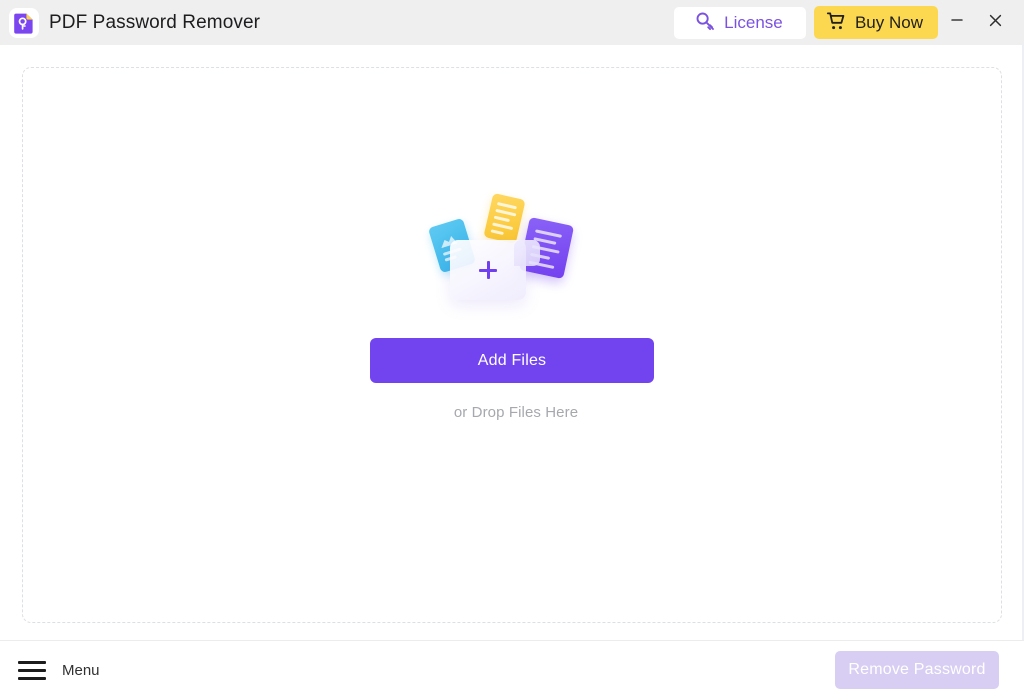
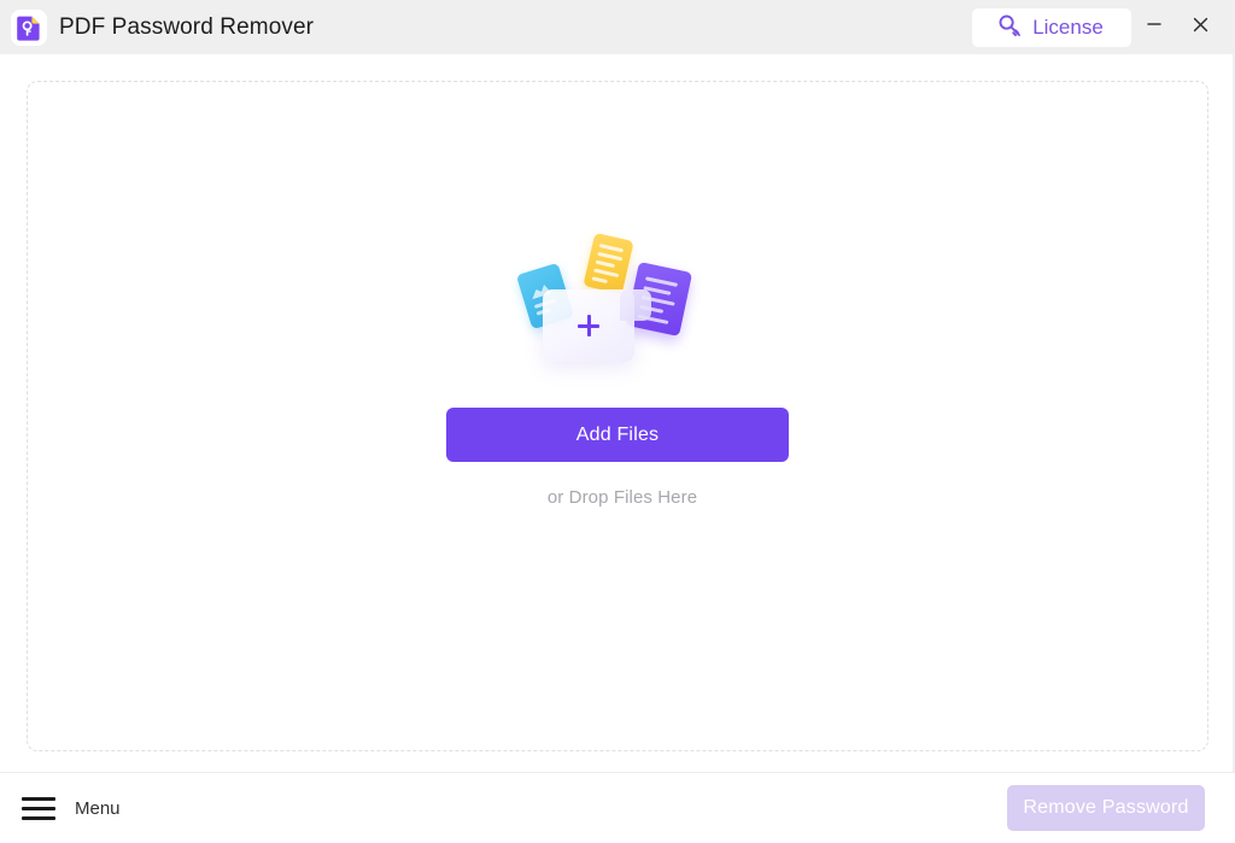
  PDF Password Remover
  License
- Buy Now
  Add Files
  or Drop Files Here
  Menu
  Remove Password
